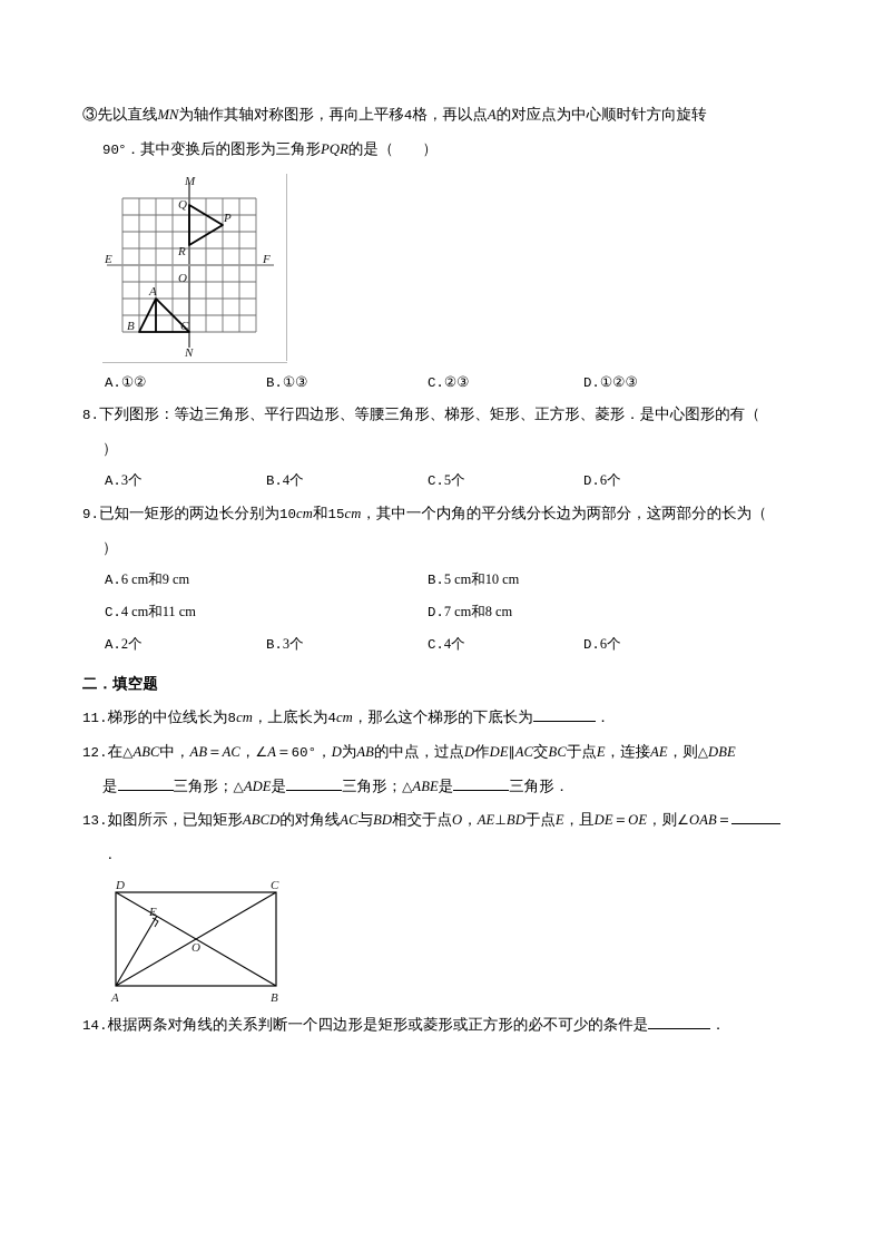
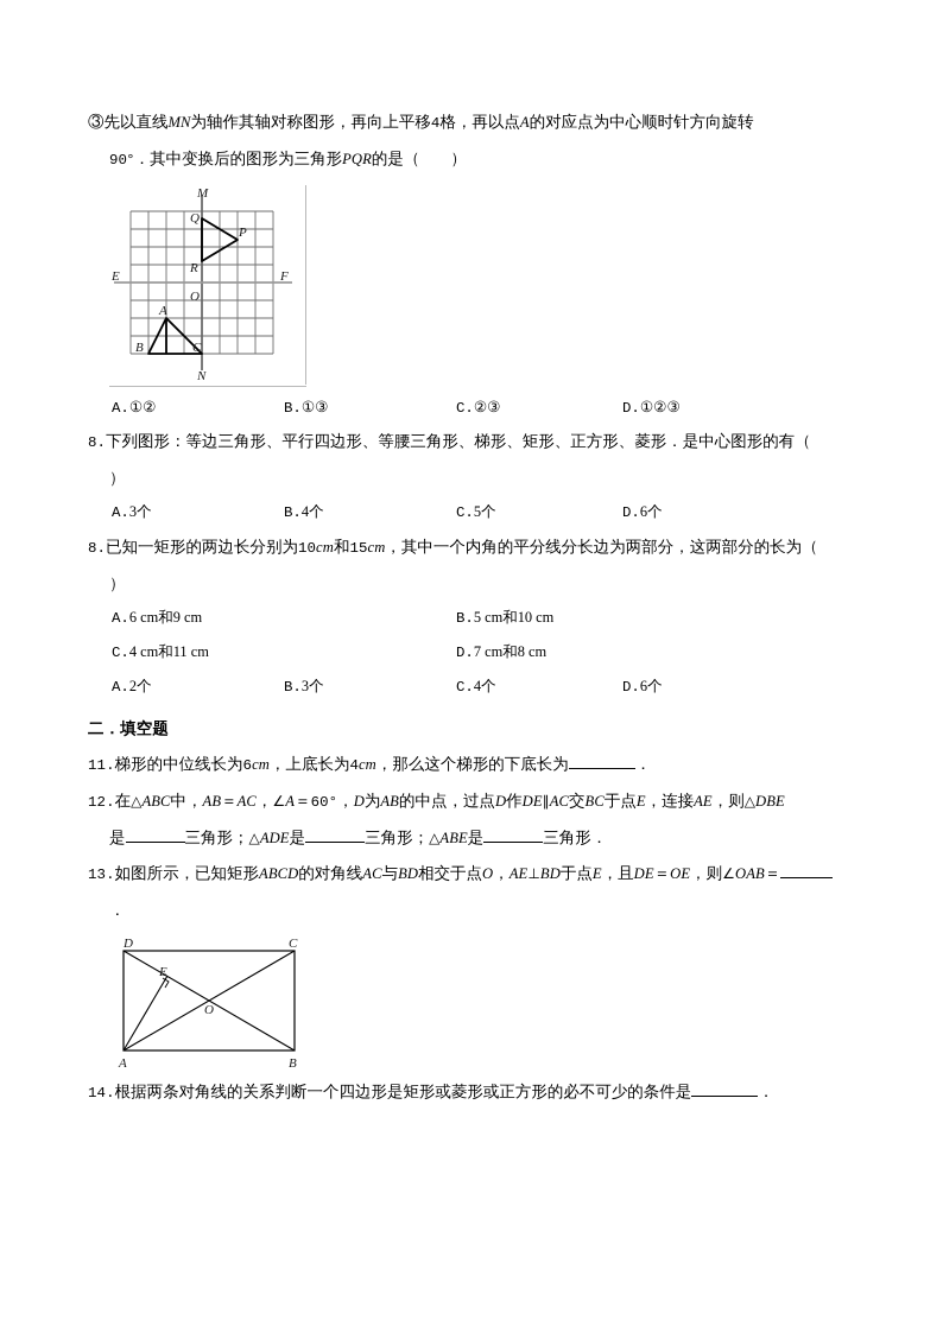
  ③先以直线MN为轴作其轴对称图形，再向上平移4格，再以点A的对应点为中心顺时针方向旋转
  90°．其中变换后的图形为三角形PQR的是（ ）
  M
  N
  E
  F
  O
  A
  B
  C
  P
  Q
  R
  A.①②
  B.①③
  C.②③
  D.①②③
  8.下列图形：等边三角形、平行四边形、等腰三角形、梯形、矩形、正方形、菱形．是中心图形的有（
  ）
  A.3个
  B.4个
  C.5个
  D.6个
- 9.已知一矩形的两边长分别为10cm和15cm，其中一个内角的平分线分长边为两部分，这两部分的长为（
+ 8.已知一矩形的两边长分别为10cm和15cm，其中一个内角的平分线分长边为两部分，这两部分的长为（
  ）
  A.6 cm和9 cm
  B.5 cm和10 cm
  C.4 cm和11 cm
  D.7 cm和8 cm
  A.2个
  B.3个
  C.4个
  D.6个
  二．填空题
- 11.梯形的中位线长为8cm，上底长为4cm，那么这个梯形的下底长为 ．
+ 11.梯形的中位线长为6cm，上底长为4cm，那么这个梯形的下底长为 ．
  12.在△ABC中，AB＝AC，∠A＝60°，D为AB的中点，过点D作DE∥AC交BC于点E，连接AE，则△DBE
  是 三角形；△ADE是 三角形；△ABE是 三角形．
  13.如图所示，已知矩形ABCD的对角线AC与BD相交于点O，AE⊥BD于点E，且DE＝OE，则∠OAB＝
  ．
  D
  C
  A
  B
  E
  O
  14.根据两条对角线的关系判断一个四边形是矩形或菱形或正方形的必不可少的条件是 ．
